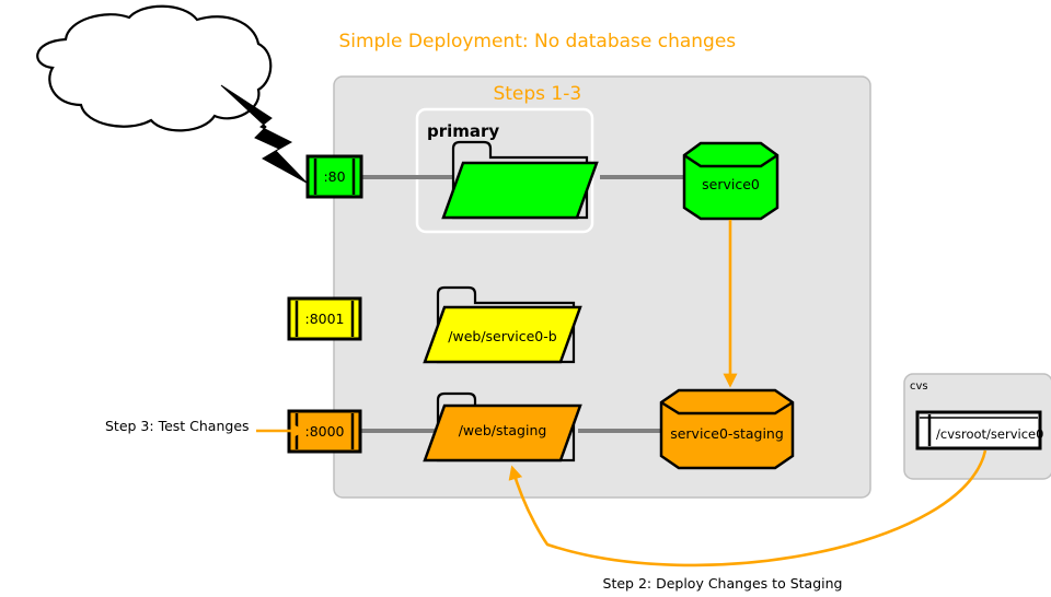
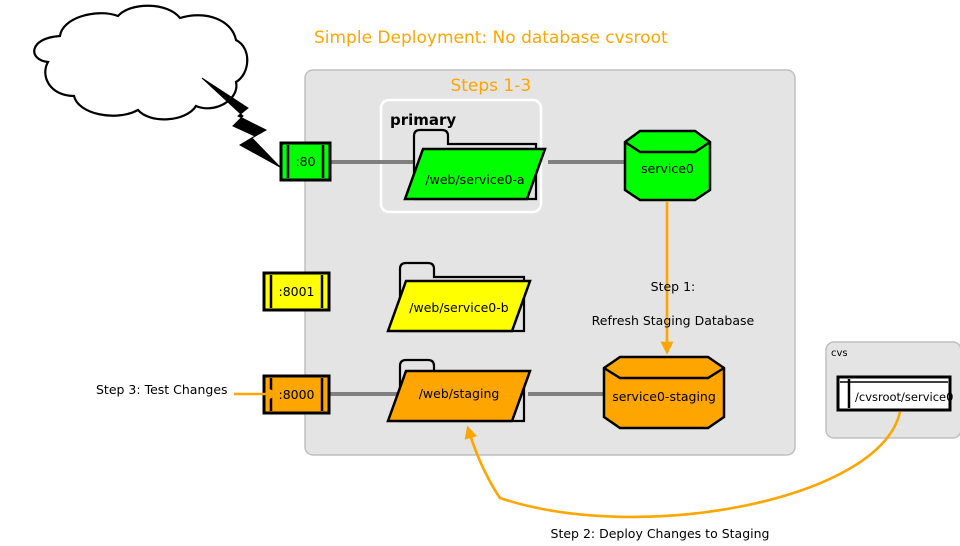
- Simple Deployment: No database changes
+ Simple Deployment: No database cvsroot
  Steps 1-3
  primary
  :80
  :8001
  :8000
+ /web/service0-a
  /web/service0-b
  /web/staging
  service0
  service0-staging
+ Step 1:
+ Refresh Staging Database
  Step 2: Deploy Changes to Staging
  Step 3: Test Changes
  cvs
  /cvsroot/service0
